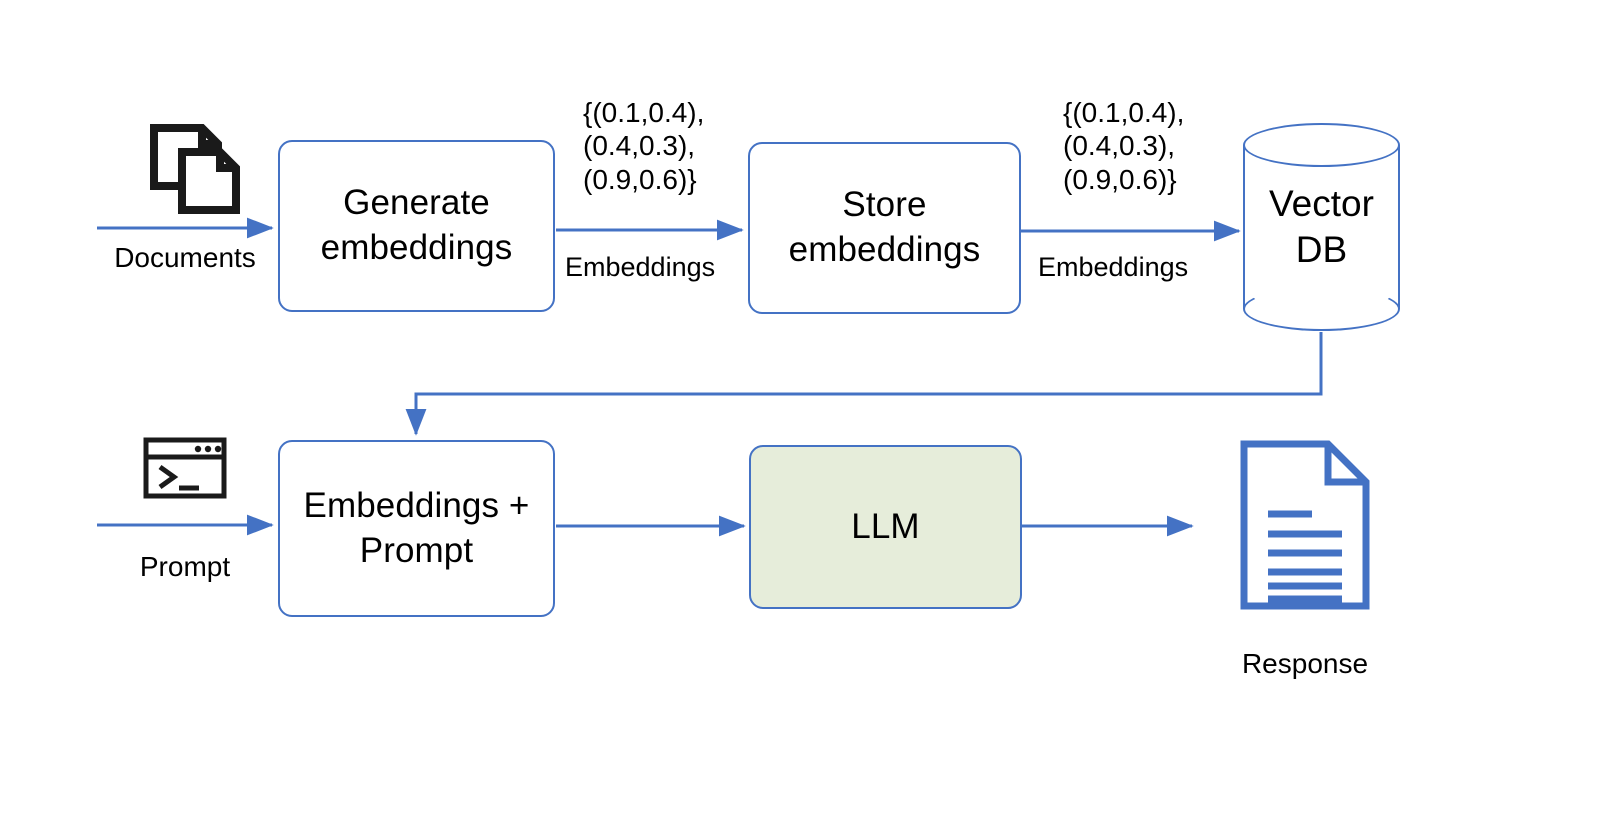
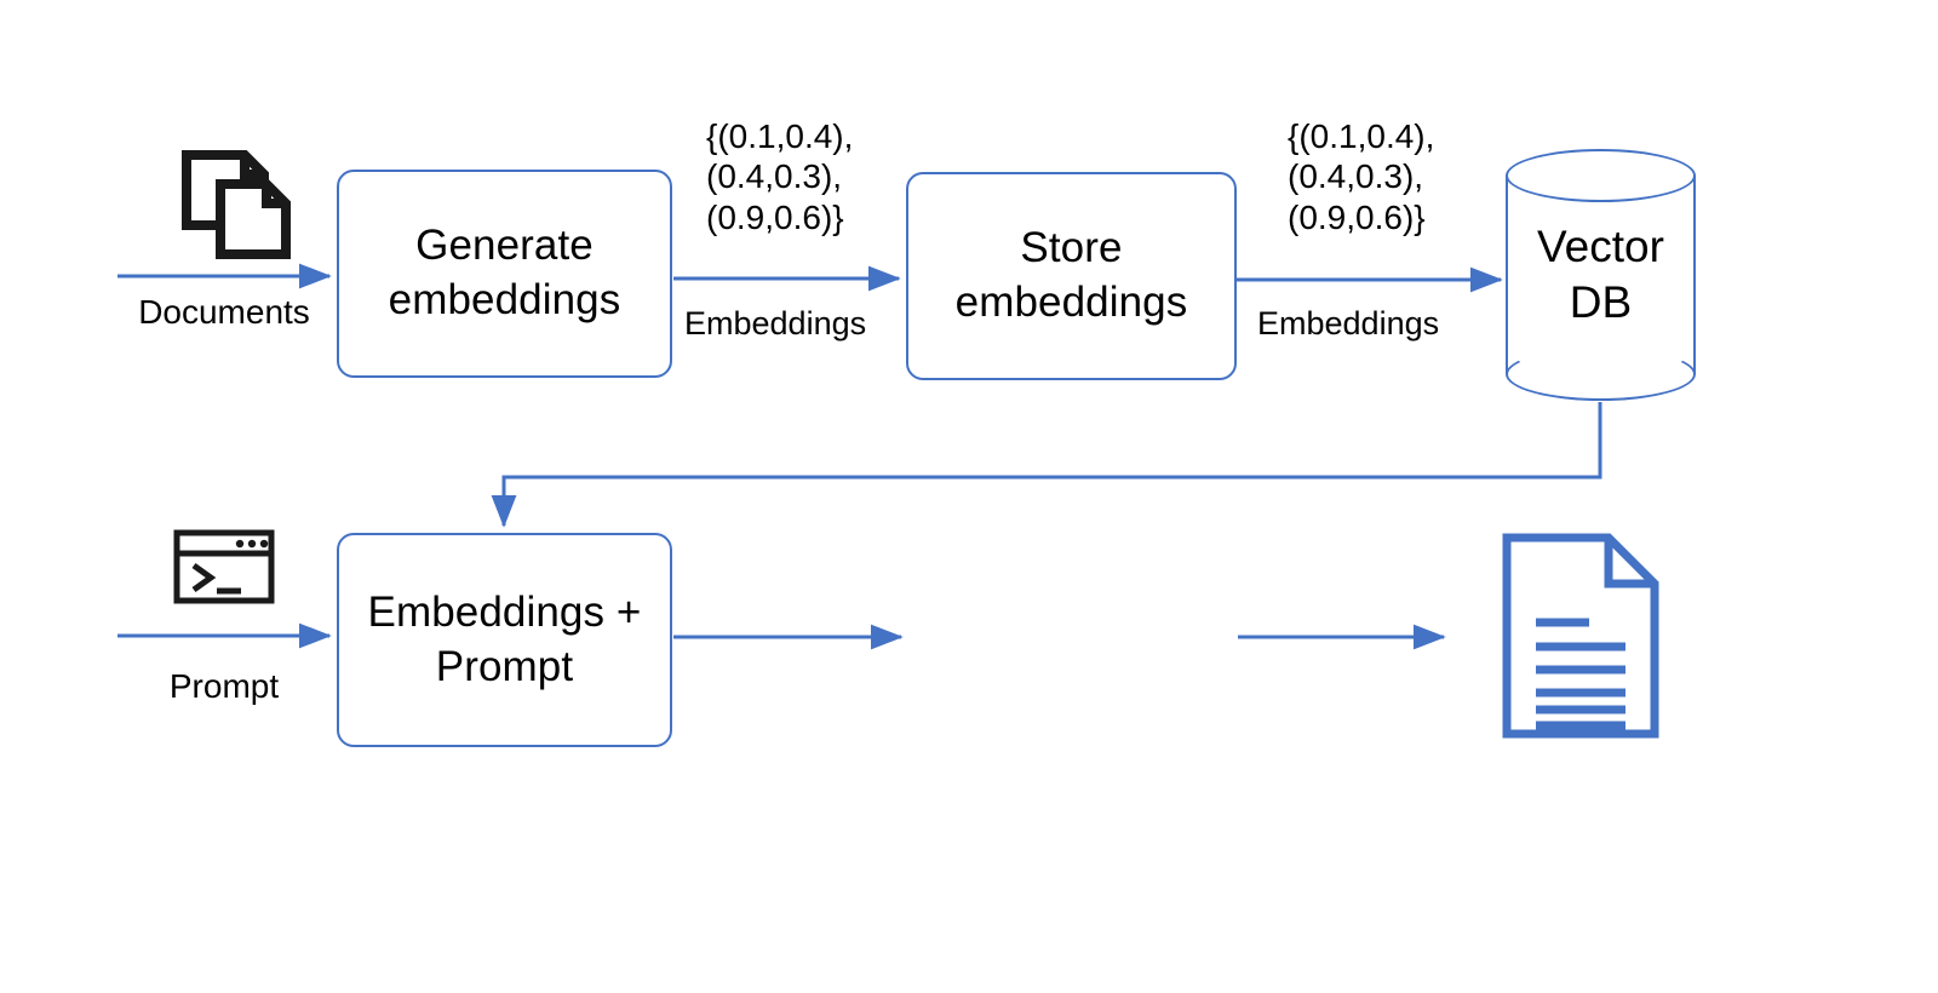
  Documents
  Generate
  embeddings
  {(0.1,0.4),
  (0.4,0.3),
  (0.9,0.6)}
  Embeddings
  Store
  embeddings
  {(0.1,0.4),
  (0.4,0.3),
  (0.9,0.6)}
  Embeddings
  Vector
  DB
  Prompt
  Embeddings +
  Prompt
- LLM
- Response
